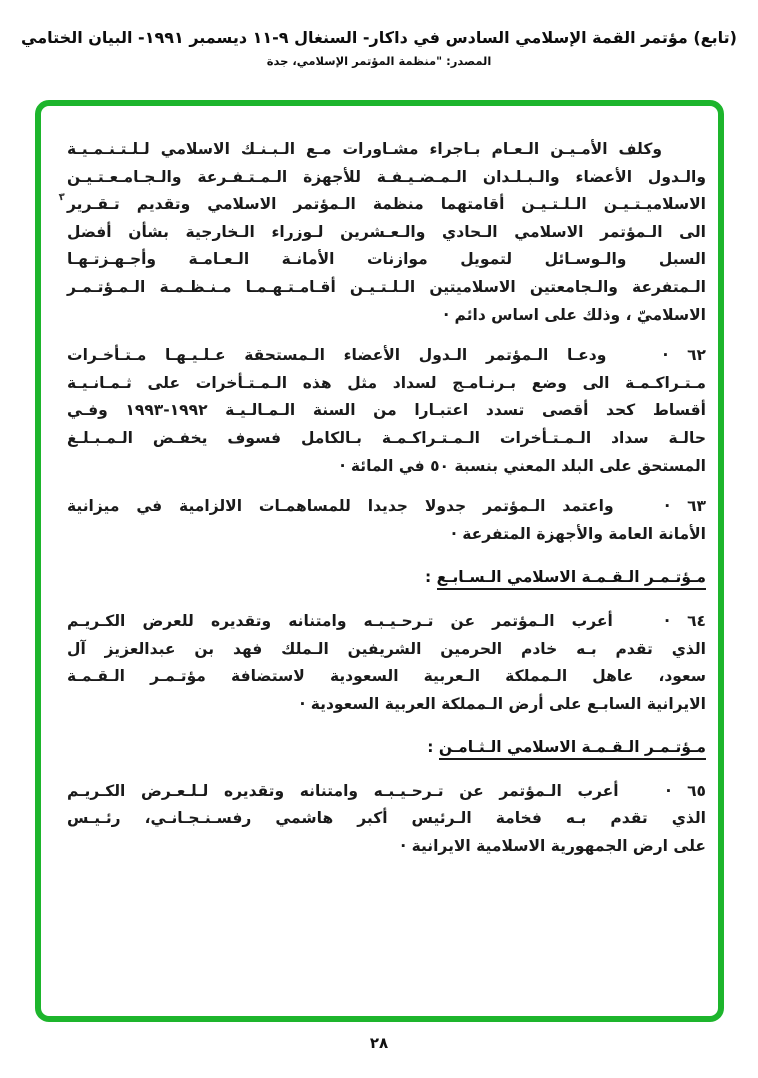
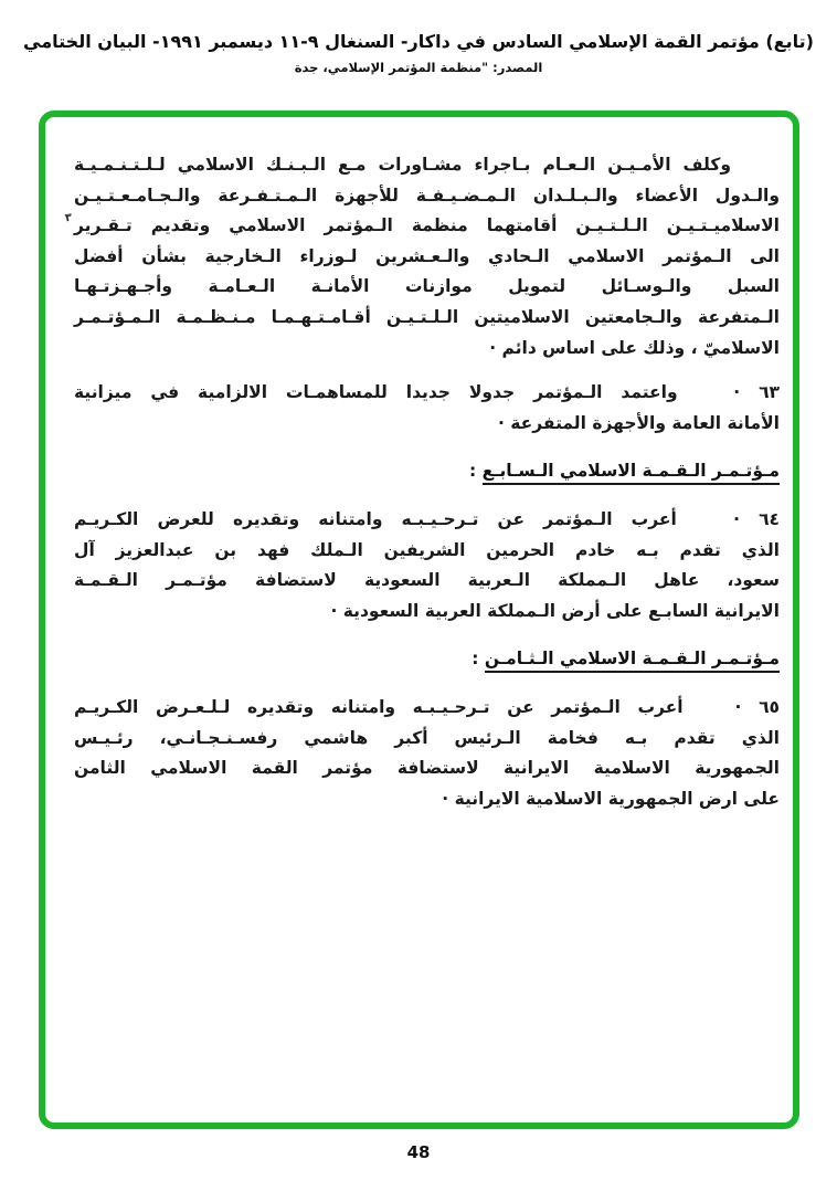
  (تابع) مؤتمر القمة الإسلامي السادس في داكار- السنغال ٩-١١ ديسمبر ١٩٩١- البيان الختامي
  المصدر: "منظمة المؤتمر الإسلامي، جدة
  وكلف الأمـيـن الـعـام بـاجراء مشـاورات مـع الـبـنـك الاسلامي لـلـتـنـمـيـة
  والـدول الأعضاء والـبـلـدان الـمـضـيـفـة للأجهزة الـمـتـفـرعة والـجـامـعـتـيـن
  الاسلاميـتـيـن الـلـتـيـن أقامتهما منظمة الـمؤتمر الاسلامي وتقديم تـقـرير
  الى الـمؤتمر الاسلامي الـحادي والـعـشرين لـوزراء الـخارجية بشأن أفضل
  السبل والـوسـائل لتمويل موازنات الأمانـة الـعـامـة وأجـهـزتـهـا
  الـمتفرعة والـجامعتين الاسلاميتين الـلـتـيـن أقـامـتـهـمـا مـنـظـمـة الـمـؤتـمـر
  الاسلاميّ ، وذلك على اساس دائم ·
- ٦٢ · ودعـا الـمؤتمر الـدول الأعضاء الـمستحقة عـلـيـهـا مـتـأخـرات
- مـتـراكـمـة الى وضع بـرنـامـج لسداد مثل هذه الـمـتـأخرات على ثـمـانـيـة
- أقساط كحد أقصى تسدد اعتبـارا من السنة الـمـالـيـة ١٩٩٢-١٩٩٣ وفـي
- حالـة سداد الـمـتـأخرات الـمـتـراكـمـة بـالكامل فسوف يخفـض الـمـبـلـغ
- المستحق على البلد المعني بنسبة ٥٠ في المائة ·
  ٦٣ · واعتمد الـمؤتمر جدولا جديدا للمساهمـات الالزامية في ميزانية
  الأمانة العامة والأجهزة المتفرعة ·
  مـؤتـمـر الـقـمـة الاسلامي الـسـابـع :
  ٦٤ · أعرب الـمؤتمر عن تـرحـيـبـه وامتنانه وتقديره للعرض الكـريـم
  الذي تقدم بـه خادم الحرمين الشريفين الـملك فهد بن عبدالعزيز آل
  سعود، عاهل الـمملكة الـعربية السعودية لاستضافة مؤتـمـر الـقـمـة
  الايرانية السابـع على أرض الـمملكة العربية السعودية ·
  مـؤتـمـر الـقـمـة الاسلامي الـثـامـن :
  ٦٥ · أعرب الـمؤتمر عن تـرحـيـبـه وامتنانه وتقديره لـلـعـرض الكـريـم
  الذي تقدم بـه فخامة الـرئيس أكبر هاشمي رفسـنـجـانـي، رئـيـس
+ الجمهورية الاسلامية الايرانية لاستضافة مؤتمر القمة الاسلامي الثامن
  على ارض الجمهورية الاسلامية الايرانية ·
- ٢٨
+ 48
